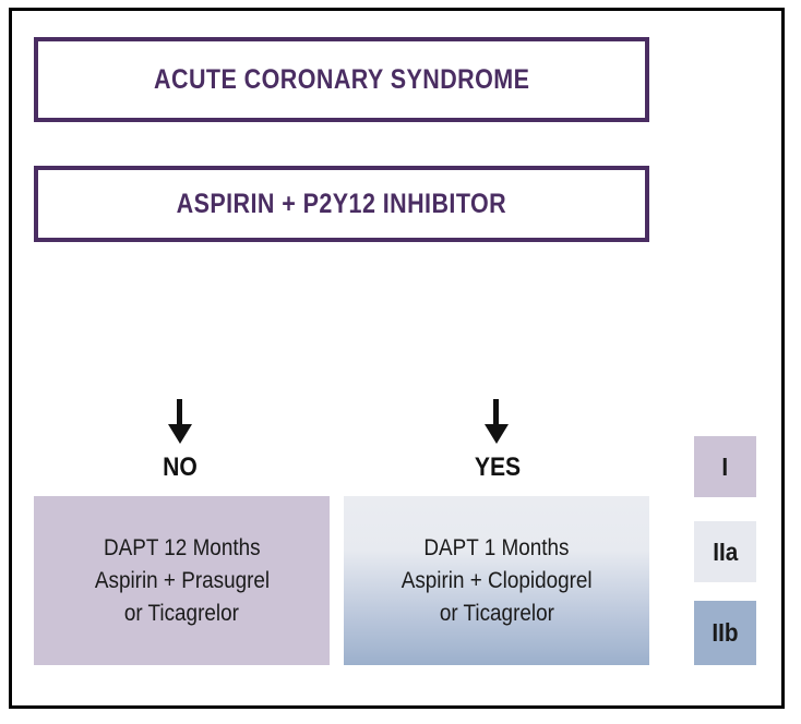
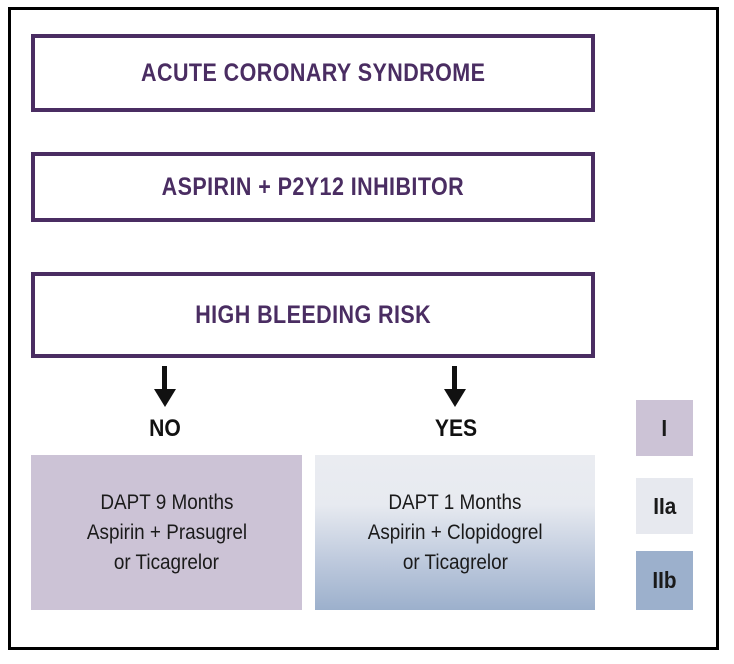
  ACUTE CORONARY SYNDROME
  ASPIRIN + P2Y12 INHIBITOR
+ HIGH BLEEDING RISK
  NO
  YES
- DAPT 12 Months
+ DAPT 9 Months
  Aspirin + Prasugrel
  or Ticagrelor
  DAPT 1 Months
  Aspirin + Clopidogrel
  or Ticagrelor
  I
  IIa
  IIb
